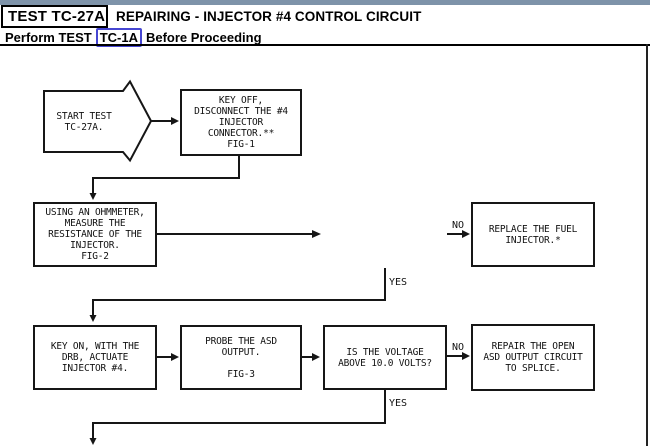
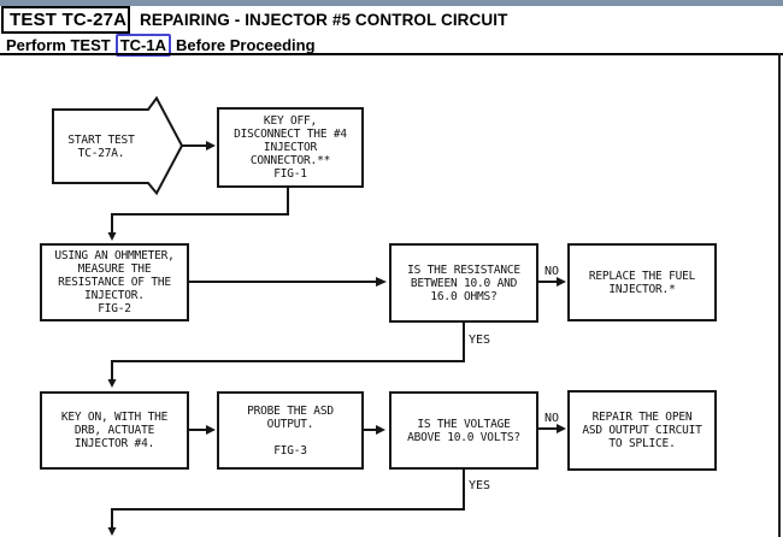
  TEST TC-27A
- REPAIRING - INJECTOR #4 CONTROL CIRCUIT
+ REPAIRING - INJECTOR #5 CONTROL CIRCUIT
  Perform TEST
  TC-1A
  Before Proceeding
  START TEST
  TC-27A.
  KEY OFF,
  DISCONNECT THE #4
  INJECTOR
  CONNECTOR.**
  FIG-1
  USING AN OHMMETER,
  MEASURE THE
  RESISTANCE OF THE
  INJECTOR.
  FIG-2
+ IS THE RESISTANCE
+ BETWEEN 10.0 AND
+ 16.0 OHMS?
  REPLACE THE FUEL
  INJECTOR.*
  KEY ON, WITH THE
  DRB, ACTUATE
  INJECTOR #4.
  PROBE THE ASD
  OUTPUT.
  FIG-3
  IS THE VOLTAGE
  ABOVE 10.0 VOLTS?
  REPAIR THE OPEN
  ASD OUTPUT CIRCUIT
  TO SPLICE.
  NO
  YES
  NO
  YES
